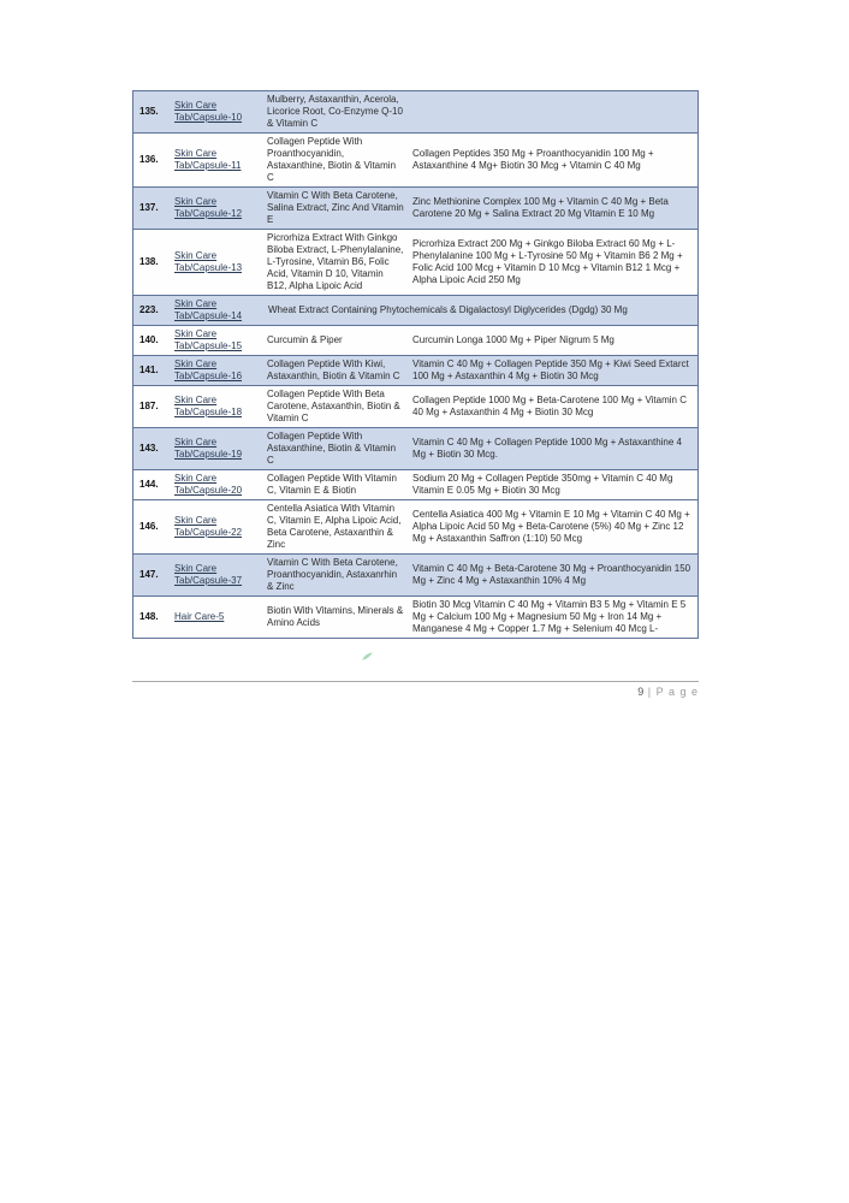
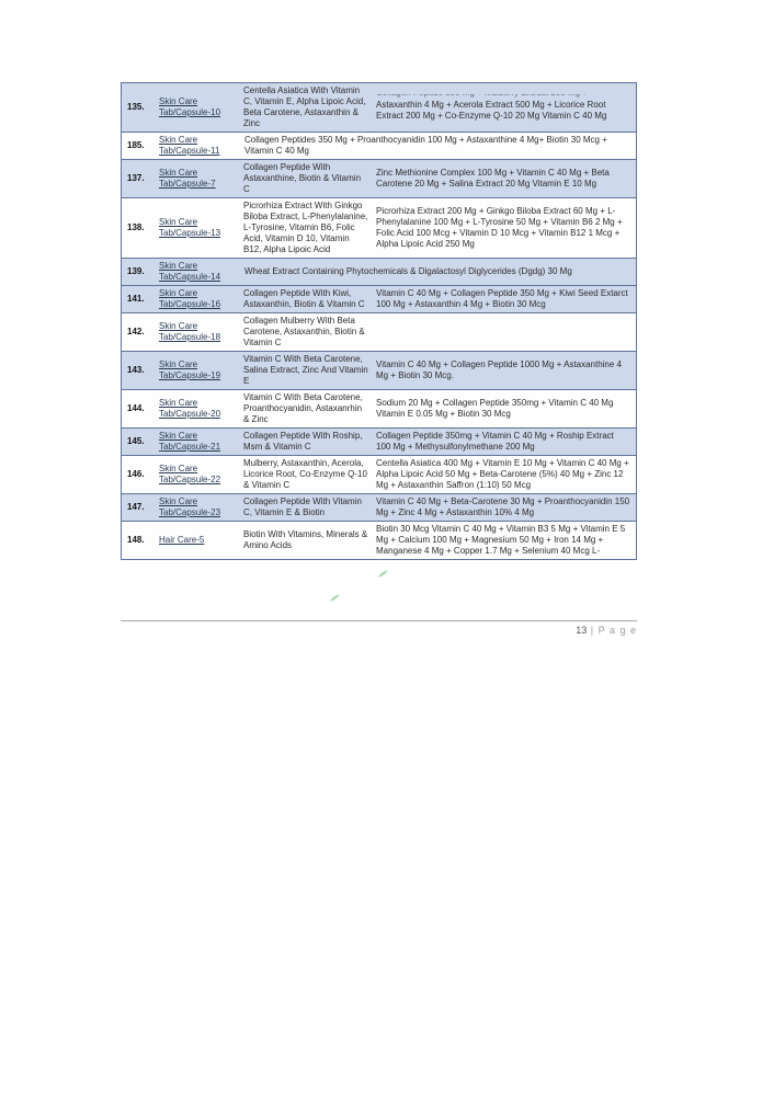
  135.
  Skin Care Tab/Capsule-10
- Mulberry, Astaxanthin, Acerola, Licorice Root, Co-Enzyme Q-10 & Vitamin C
+ Centella Asiatica With Vitamin C, Vitamin E, Alpha Lipoic Acid, Beta Carotene, Astaxanthin & Zinc
+ Astaxanthin 4 Mg + Acerola Extract 500 Mg + Licorice Root Extract 200 Mg + Co-Enzyme Q-10 20 Mg Vitamin C 40 Mg
- 136.
+ 185.
  Skin Care Tab/Capsule-11
- Collagen Peptide With Proanthocyanidin, Astaxanthine, Biotin & Vitamin C
  Collagen Peptides 350 Mg + Proanthocyanidin 100 Mg + Astaxanthine 4 Mg+ Biotin 30 Mcg + Vitamin C 40 Mg
  137.
- Skin Care Tab/Capsule-12
+ Skin Care Tab/Capsule-7
- Vitamin C With Beta Carotene, Salina Extract, Zinc And Vitamin E
+ Collagen Peptide With Astaxanthine, Biotin & Vitamin C
  Zinc Methionine Complex 100 Mg + Vitamin C 40 Mg + Beta Carotene 20 Mg + Salina Extract 20 Mg Vitamin E 10 Mg
  138.
  Skin Care Tab/Capsule-13
  Picrorhiza Extract With Ginkgo Biloba Extract, L-Phenylalanine, L-Tyrosine, Vitamin B6, Folic Acid, Vitamin D 10, Vitamin B12, Alpha Lipoic Acid
  Picrorhiza Extract 200 Mg + Ginkgo Biloba Extract 60 Mg + L-Phenylalanine 100 Mg + L-Tyrosine 50 Mg + Vitamin B6 2 Mg + Folic Acid 100 Mcg + Vitamin D 10 Mcg + Vitamin B12 1 Mcg + Alpha Lipoic Acid 250 Mg
- 223.
+ 139.
  Skin Care Tab/Capsule-14
  Wheat Extract Containing Phytochemicals & Digalactosyl Diglycerides (Dgdg) 30 Mg
- 140.
- Skin Care Tab/Capsule-15
- Curcumin & Piper
- Curcumin Longa 1000 Mg + Piper Nigrum 5 Mg
  141.
  Skin Care Tab/Capsule-16
  Collagen Peptide With Kiwi, Astaxanthin, Biotin & Vitamin C
  Vitamin C 40 Mg + Collagen Peptide 350 Mg + Kiwi Seed Extarct 100 Mg + Astaxanthin 4 Mg + Biotin 30 Mcg
- 187.
+ 142.
  Skin Care Tab/Capsule-18
- Collagen Peptide With Beta Carotene, Astaxanthin, Biotin & Vitamin C
+ Collagen Mulberry With Beta Carotene, Astaxanthin, Biotin & Vitamin C
- Collagen Peptide 1000 Mg + Beta-Carotene 100 Mg + Vitamin C 40 Mg + Astaxanthin 4 Mg + Biotin 30 Mcg
  143.
  Skin Care Tab/Capsule-19
- Collagen Peptide With Astaxanthine, Biotin & Vitamin C
+ Vitamin C With Beta Carotene, Salina Extract, Zinc And Vitamin E
  Vitamin C 40 Mg + Collagen Peptide 1000 Mg + Astaxanthine 4 Mg + Biotin 30 Mcg.
  144.
  Skin Care Tab/Capsule-20
- Collagen Peptide With Vitamin C, Vitamin E & Biotin
+ Vitamin C With Beta Carotene, Proanthocyanidin, Astaxanrhin & Zinc
  Sodium 20 Mg + Collagen Peptide 350mg + Vitamin C 40 Mg Vitamin E 0.05 Mg + Biotin 30 Mcg
+ 145.
+ Skin Care Tab/Capsule-21
+ Collagen Peptide With Roship, Msm & Vitamin C
+ Collagen Peptide 350mg + Vitamin C 40 Mg + Roship Extract 100 Mg + Methysulfonylmethane 200 Mg
  146.
  Skin Care Tab/Capsule-22
- Centella Asiatica With Vitamin C, Vitamin E, Alpha Lipoic Acid, Beta Carotene, Astaxanthin & Zinc
+ Mulberry, Astaxanthin, Acerola, Licorice Root, Co-Enzyme Q-10 & Vitamin C
  Centella Asiatica 400 Mg + Vitamin E 10 Mg + Vitamin C 40 Mg + Alpha Lipoic Acid 50 Mg + Beta-Carotene (5%) 40 Mg + Zinc 12 Mg + Astaxanthin Saffron (1:10) 50 Mcg
  147.
- Skin Care Tab/Capsule-37
+ Skin Care Tab/Capsule-23
- Vitamin C With Beta Carotene, Proanthocyanidin, Astaxanrhin & Zinc
+ Collagen Peptide With Vitamin C, Vitamin E & Biotin
  Vitamin C 40 Mg + Beta-Carotene 30 Mg + Proanthocyanidin 150 Mg + Zinc 4 Mg + Astaxanthin 10% 4 Mg
  148.
  Hair Care-5
  Biotin With Vitamins, Minerals & Amino Acids
  Biotin 30 Mcg Vitamin C 40 Mg + Vitamin B3 5 Mg + Vitamin E 5 Mg + Calcium 100 Mg + Magnesium 50 Mg + Iron 14 Mg + Manganese 4 Mg + Copper 1.7 Mg + Selenium 40 Mcg L-
- 9 | P a g e
+ 13 | P a g e
